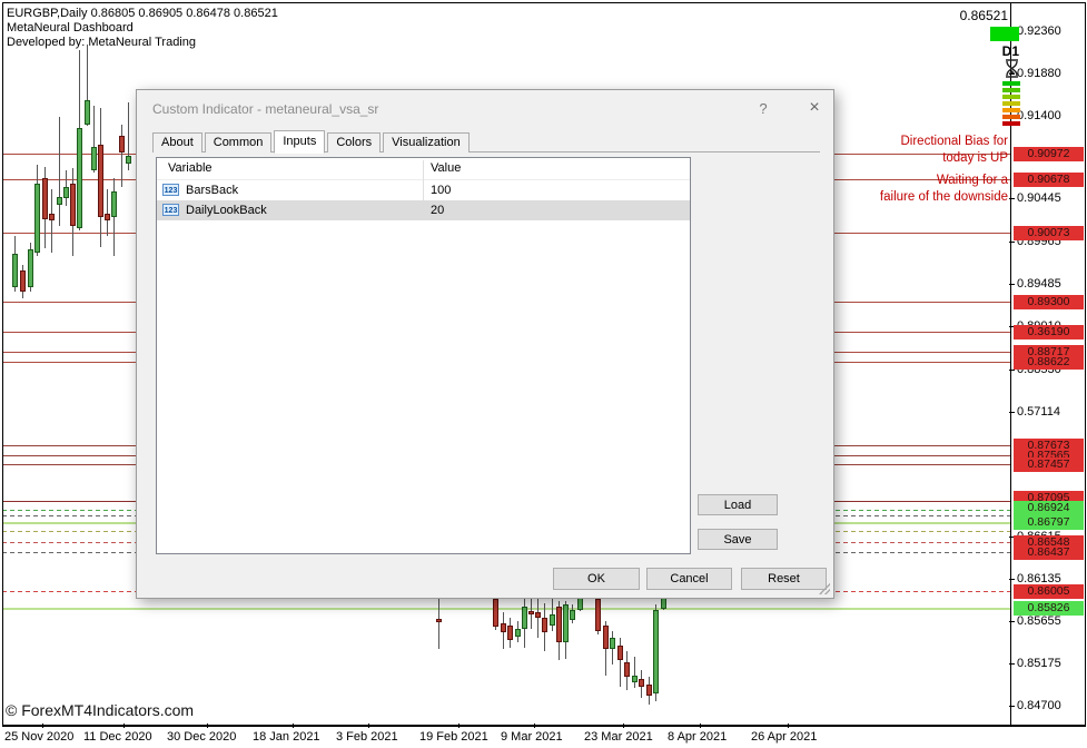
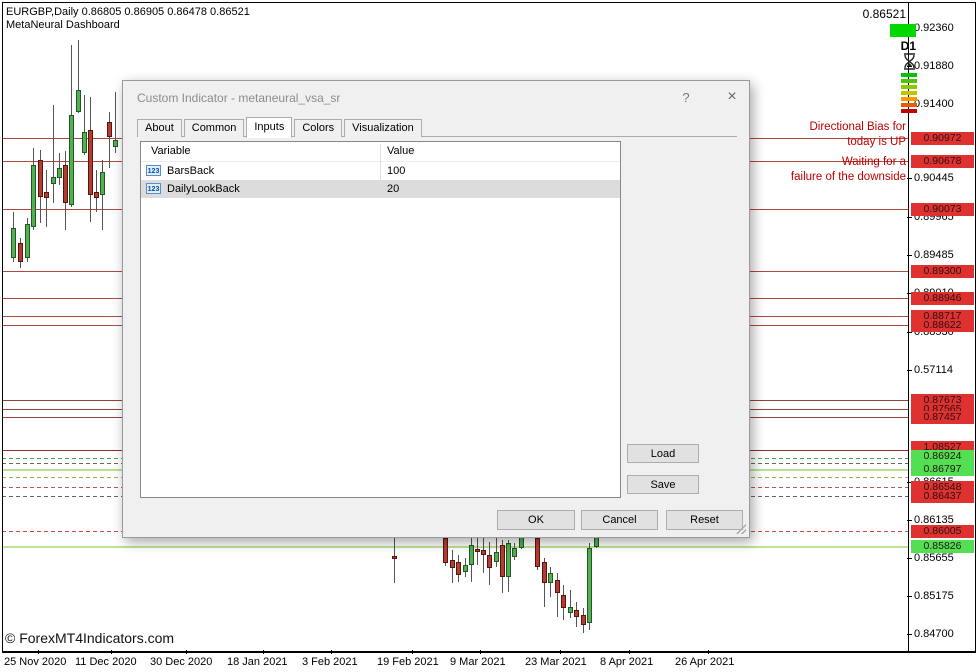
  EURGBP,Daily 0.86805 0.86905 0.86478 0.86521
  MetaNeural Dashboard
- Developed by: MetaNeural Trading
  0.86521
  D1
  Directional Bias for
  today is UP
  Waiting for a
  failure of the downside
  0.92360
  0.91880
  0.91400
  0.90445
  0.89965
  0.89485
  0.88530
  0.57114
  0.86135
  0.85655
  0.85175
  0.84700
  0.90972
  0.90678
  0.90073
  0.89300
- 0.36190
+ 0.88946
  0.88717
  0.88622
  0.87673
  0.87565
  0.87457
- 0.87095
+ 1.08527
  0.86548
  0.86437
  0.86005
  0.86924
  0.86797
  0.85826
  25 Nov 2020
  11 Dec 2020
  30 Dec 2020
  18 Jan 2021
  3 Feb 2021
  19 Feb 2021
  9 Mar 2021
  23 Mar 2021
  8 Apr 2021
  26 Apr 2021
  © ForexMT4Indicators.com
  Custom Indicator - metaneural_vsa_sr
  ?
  ×
  About Common Inputs Colors Visualization
  Variable
  Value
  BarsBack
  100
  DailyLookBack
  20
  Load
  Save
  OK
  Cancel
  Reset
